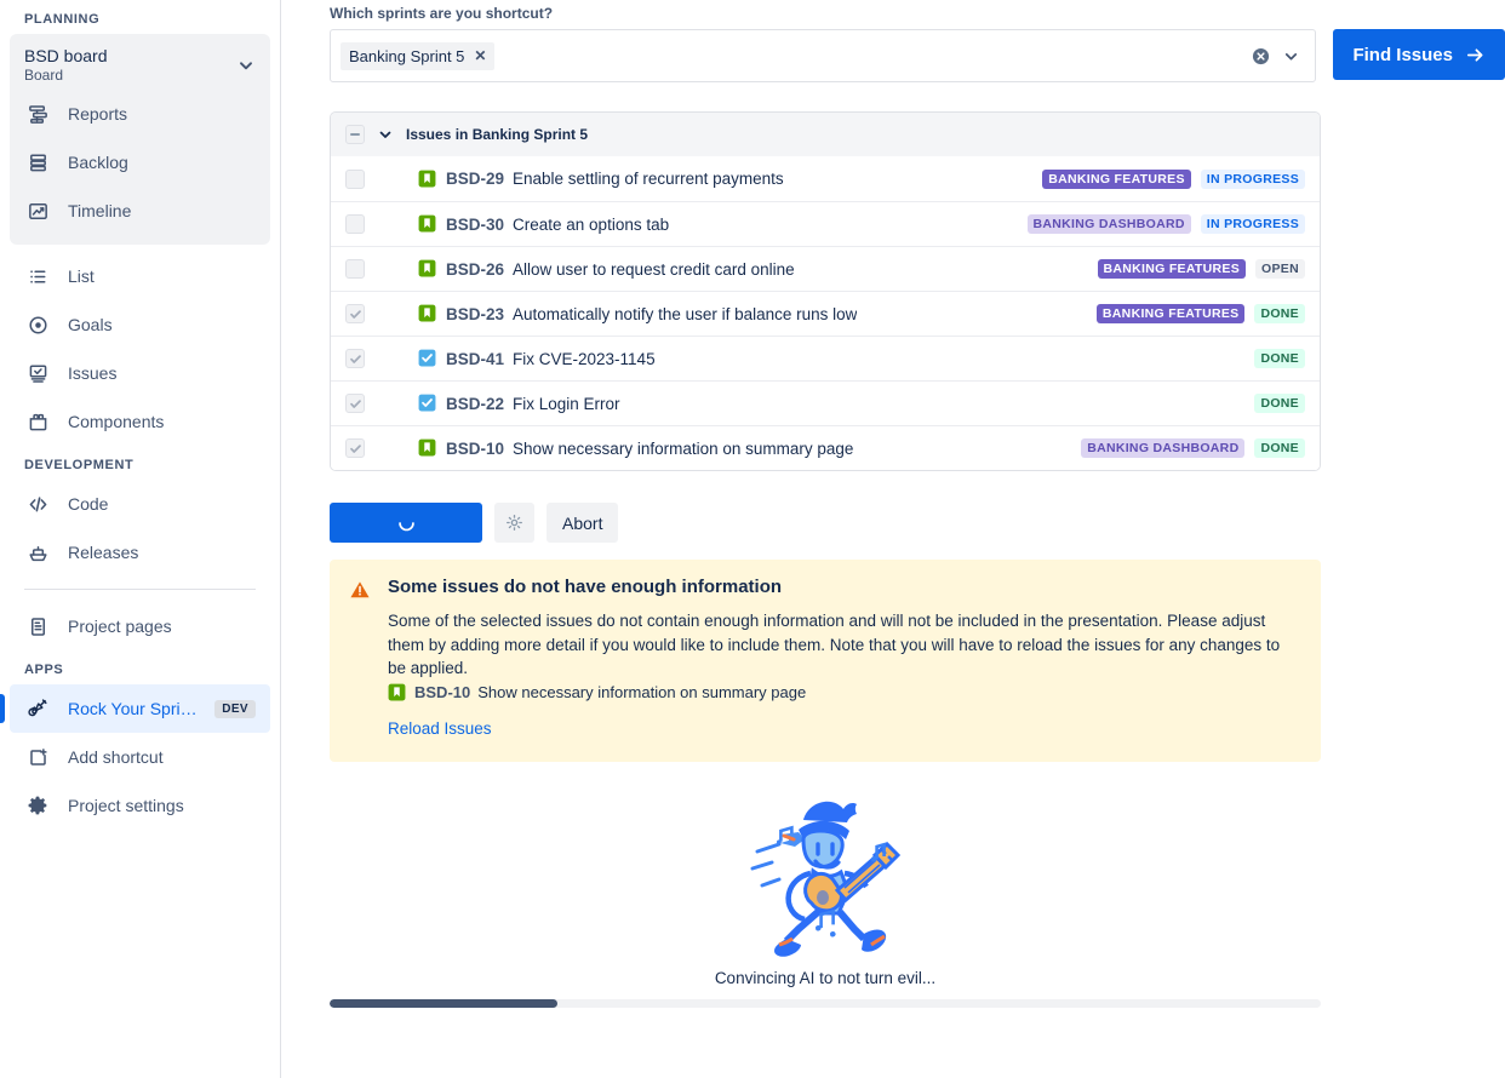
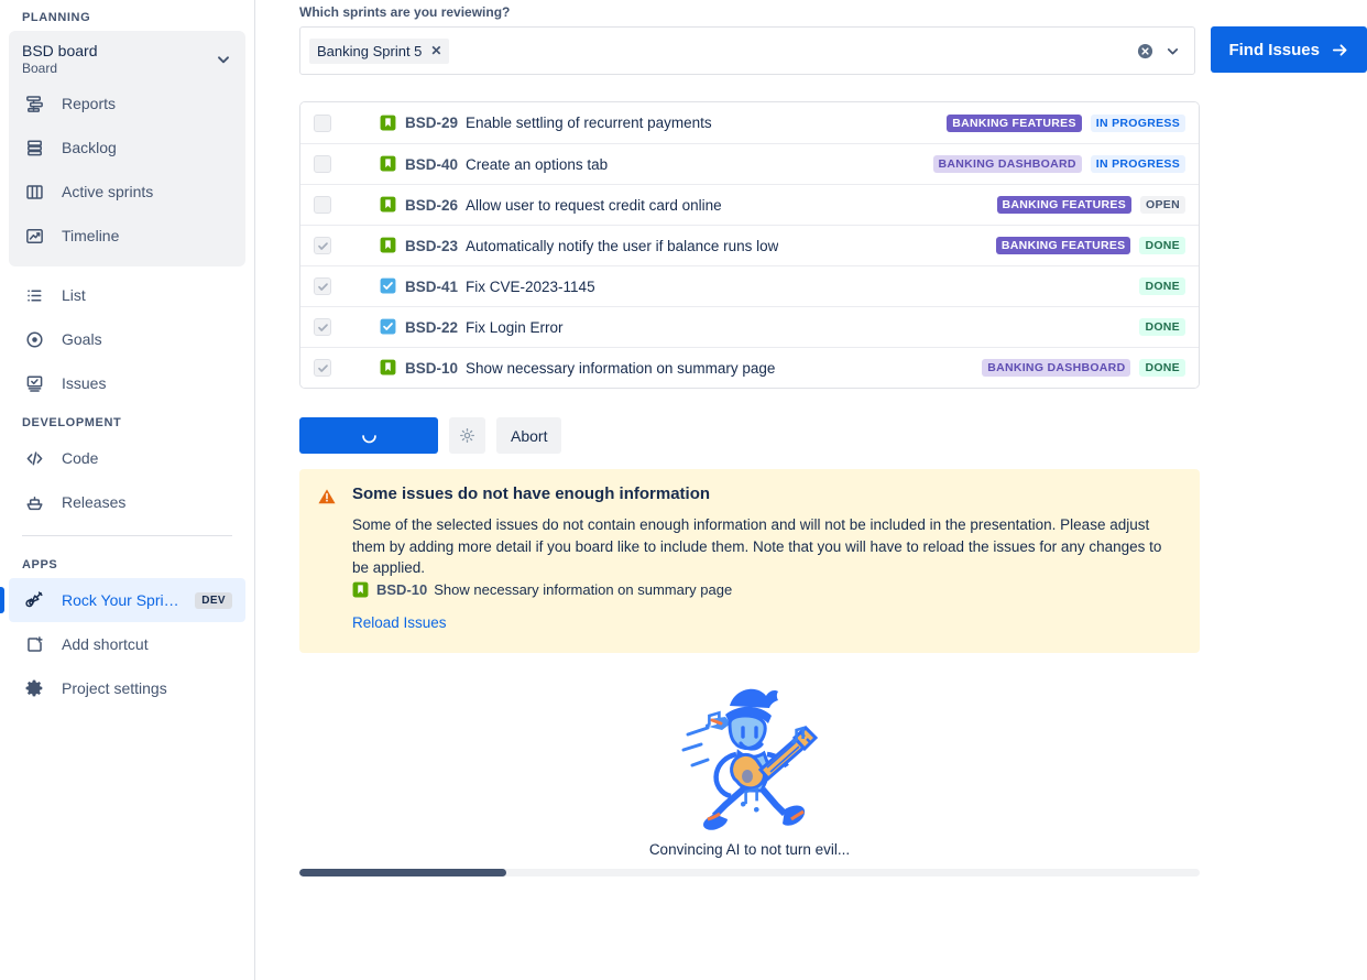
  PLANNING
  BSD board
  Board
  Reports
  Backlog
+ Active sprints
  Timeline
  List
  Goals
  Issues
- Components
  DEVELOPMENT
  Code
  Releases
- Project pages
  APPS
  Rock Your Sprint.
  DEV
  Add shortcut
  Project settings
- Which sprints are you shortcut?
+ Which sprints are you reviewing?
  Banking Sprint 5
  ✕
  Find Issues
- Issues in Banking Sprint 5
  BSD-29
  Enable settling of recurrent payments
  BANKING FEATURES
  IN PROGRESS
- BSD-30
+ BSD-40
  Create an options tab
  BANKING DASHBOARD
  IN PROGRESS
  BSD-26
  Allow user to request credit card online
  BANKING FEATURES
  OPEN
  BSD-23
  Automatically notify the user if balance runs low
  BANKING FEATURES
  DONE
  BSD-41
  Fix CVE-2023-1145
  DONE
  BSD-22
  Fix Login Error
  DONE
  BSD-10
  Show necessary information on summary page
  BANKING DASHBOARD
  DONE
  Abort
  Some issues do not have enough information
- Some of the selected issues do not contain enough information and will not be included in the presentation. Please adjust them by adding more detail if you would like to include them. Note that you will have to reload the issues for any changes to be applied.
+ Some of the selected issues do not contain enough information and will not be included in the presentation. Please adjust them by adding more detail if you board like to include them. Note that you will have to reload the issues for any changes to be applied.
  BSD-10
  Show necessary information on summary page
  Reload Issues
  Convincing AI to not turn evil...
